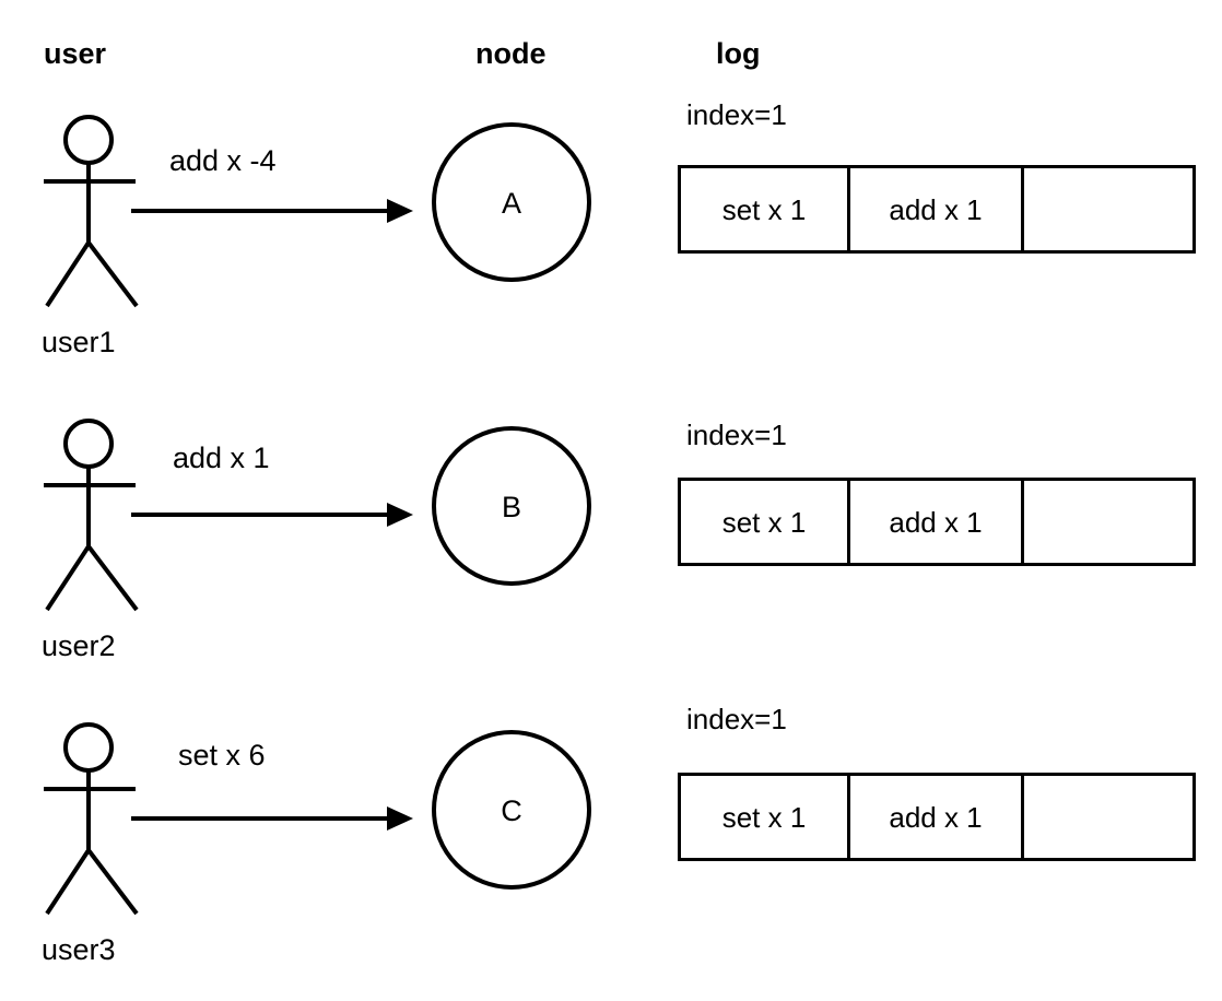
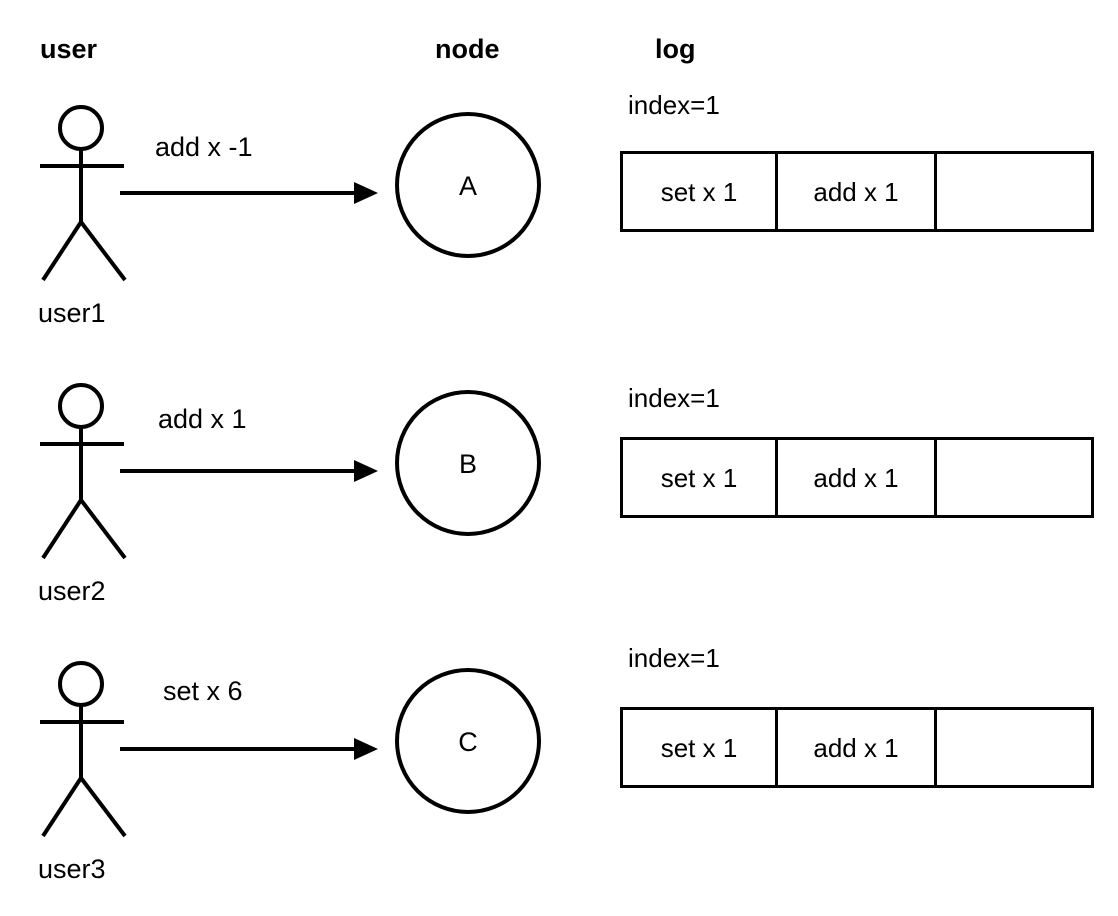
  user
  node
  log
  user1
- add x -4
+ add x -1
  A
  index=1
  set x 1
  add x 1
  user2
  add x 1
  B
  index=1
  set x 1
  add x 1
  user3
  set x 6
  C
  index=1
  set x 1
  add x 1
